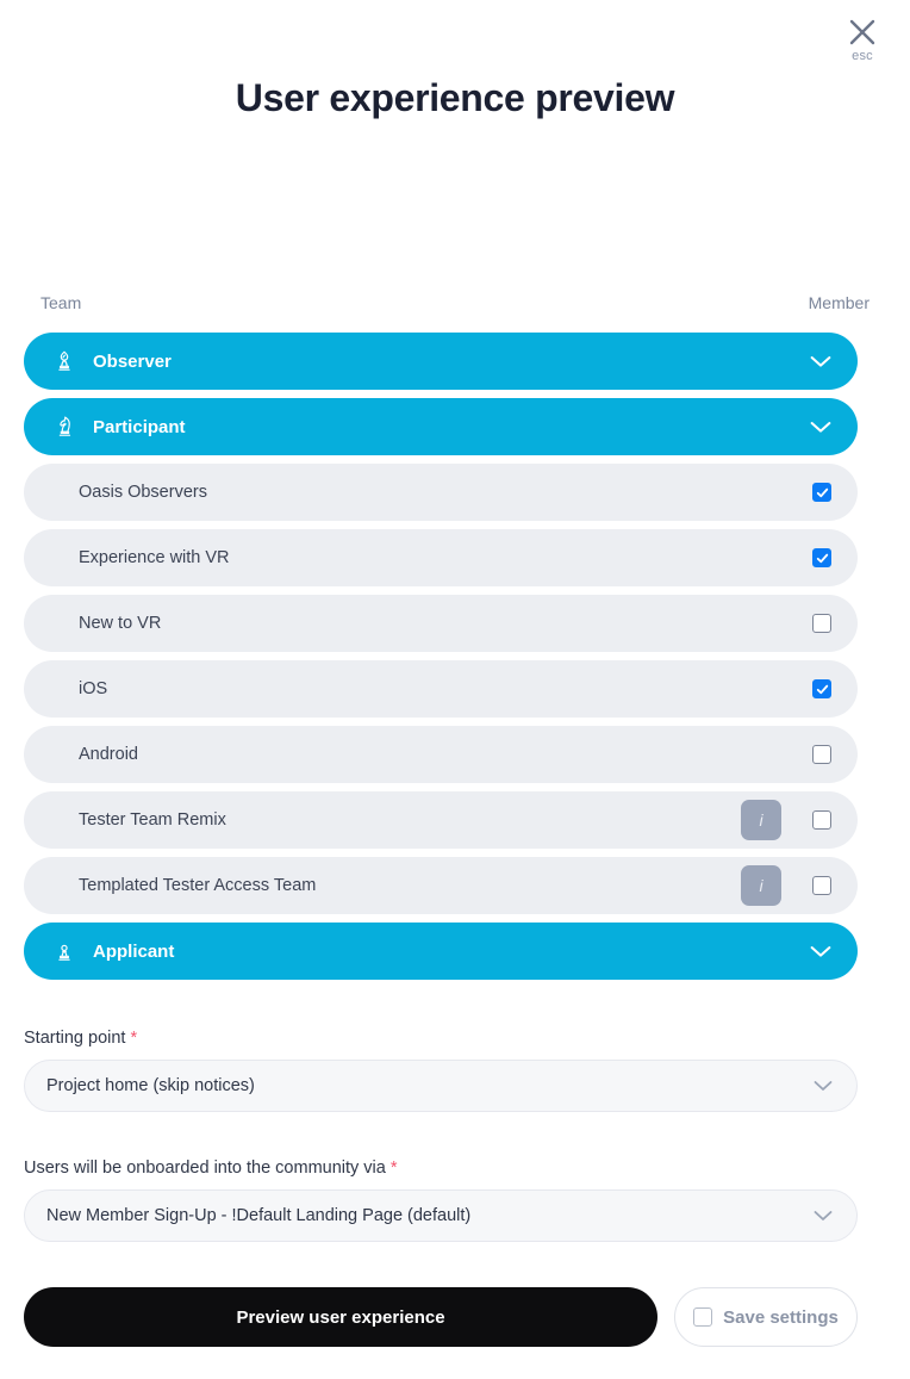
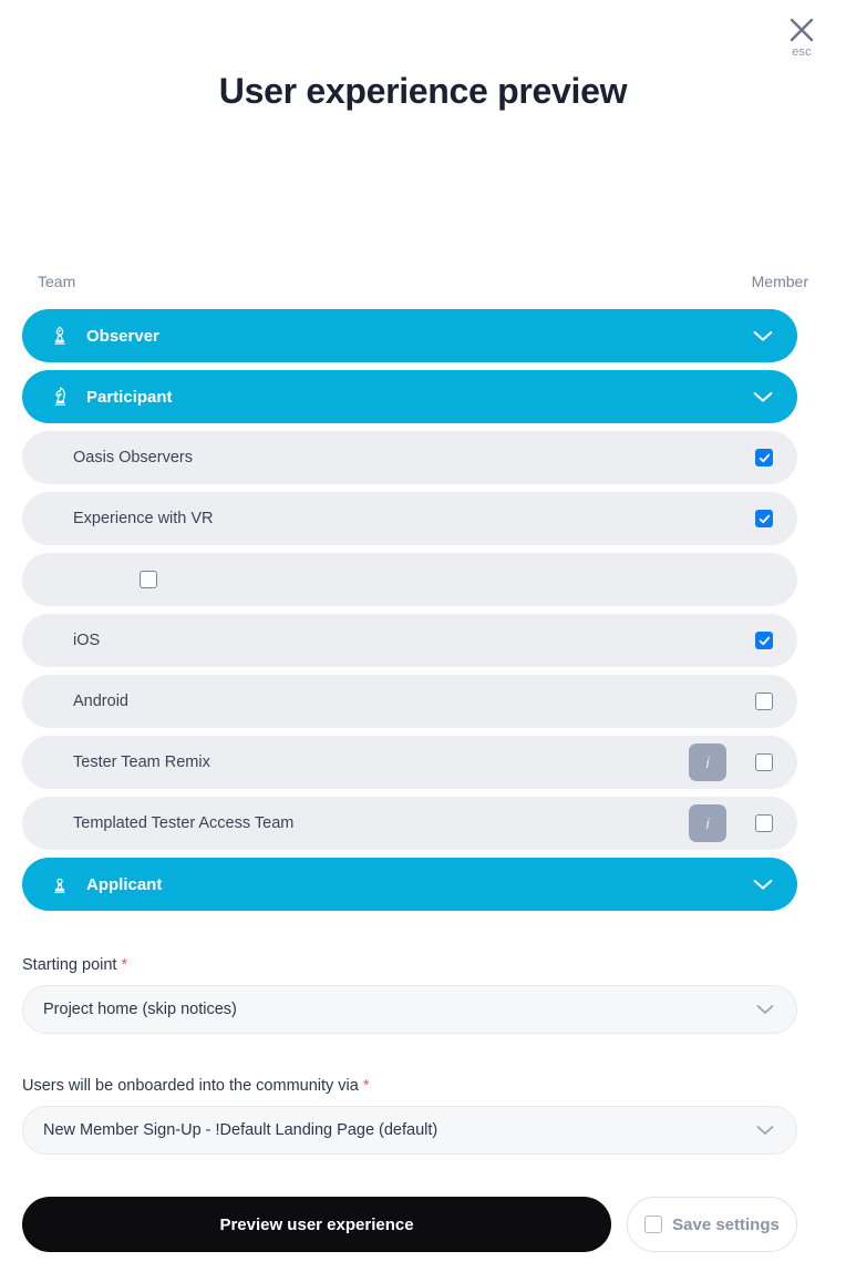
  esc
  User experience preview
  Team
  Member
  Observer
  Participant
  Oasis Observers
  Experience with VR
- New to VR
  iOS
  Android
  Tester Team Remix
  i
  Templated Tester Access Team
  i
  Applicant
  Starting point *
  Project home (skip notices)
  Users will be onboarded into the community via *
  New Member Sign-Up - !Default Landing Page (default)
  Preview user experience
  Save settings
